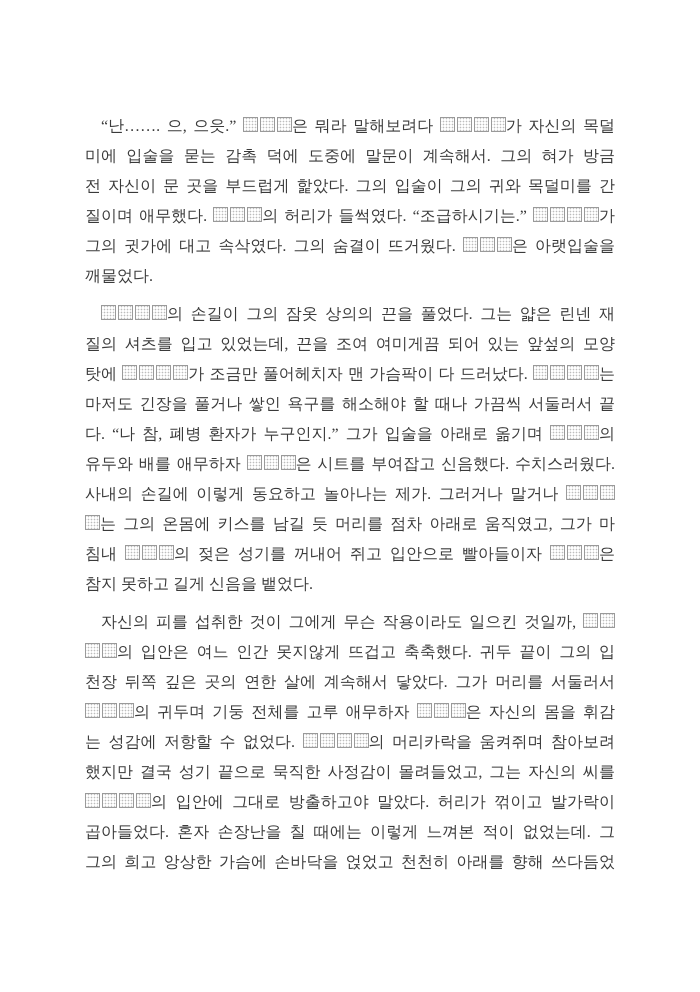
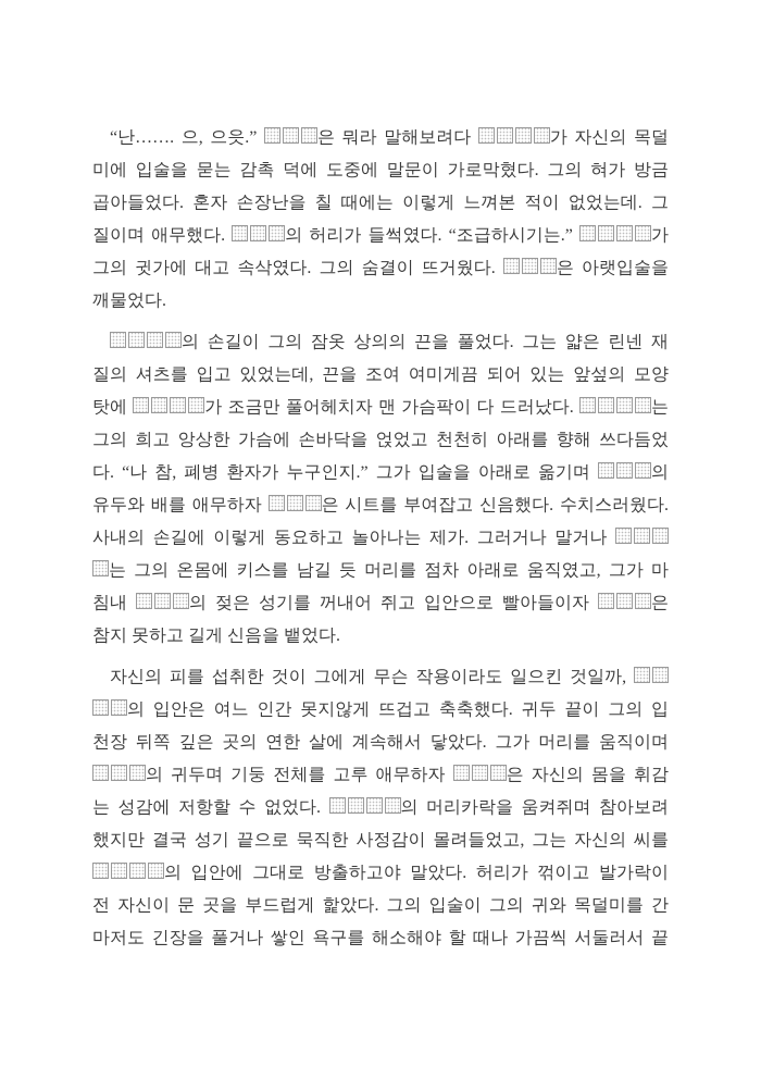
  “난……. 으, 으읏.” 은 뭐라 말해보려다 가 자신의 목덜
- 미에 입술을 묻는 감촉 덕에 도중에 말문이 계속해서. 그의 혀가 방금
+ 미에 입술을 묻는 감촉 덕에 도중에 말문이 가로막혔다. 그의 혀가 방금
- 전 자신이 문 곳을 부드럽게 핥았다. 그의 입술이 그의 귀와 목덜미를 간
+ 곱아들었다. 혼자 손장난을 칠 때에는 이렇게 느껴본 적이 없었는데. 그
  질이며 애무했다. 의 허리가 들썩였다. “조급하시기는.” 가
  그의 귓가에 대고 속삭였다. 그의 숨결이 뜨거웠다. 은 아랫입술을
  깨물었다.
  의 손길이 그의 잠옷 상의의 끈을 풀었다. 그는 얇은 린넨 재
  질의 셔츠를 입고 있었는데, 끈을 조여 여미게끔 되어 있는 앞섶의 모양
  탓에 가 조금만 풀어헤치자 맨 가슴팍이 다 드러났다. 는
- 마저도 긴장을 풀거나 쌓인 욕구를 해소해야 할 때나 가끔씩 서둘러서 끝
+ 그의 희고 앙상한 가슴에 손바닥을 얹었고 천천히 아래를 향해 쓰다듬었
  다. “나 참, 폐병 환자가 누구인지.” 그가 입술을 아래로 옮기며 의
  유두와 배를 애무하자 은 시트를 부여잡고 신음했다. 수치스러웠다.
  사내의 손길에 이렇게 동요하고 놀아나는 제가. 그러거나 말거나
  는 그의 온몸에 키스를 남길 듯 머리를 점차 아래로 움직였고, 그가 마
  침내 의 젖은 성기를 꺼내어 쥐고 입안으로 빨아들이자 은
  참지 못하고 길게 신음을 뱉었다.
  자신의 피를 섭취한 것이 그에게 무슨 작용이라도 일으킨 것일까,
  의 입안은 여느 인간 못지않게 뜨겁고 축축했다. 귀두 끝이 그의 입
- 천장 뒤쪽 깊은 곳의 연한 살에 계속해서 닿았다. 그가 머리를 서둘러서
+ 천장 뒤쪽 깊은 곳의 연한 살에 계속해서 닿았다. 그가 머리를 움직이며
  의 귀두며 기둥 전체를 고루 애무하자 은 자신의 몸을 휘감
  는 성감에 저항할 수 없었다. 의 머리카락을 움켜쥐며 참아보려
  했지만 결국 성기 끝으로 묵직한 사정감이 몰려들었고, 그는 자신의 씨를
  의 입안에 그대로 방출하고야 말았다. 허리가 꺾이고 발가락이
- 곱아들었다. 혼자 손장난을 칠 때에는 이렇게 느껴본 적이 없었는데. 그
+ 전 자신이 문 곳을 부드럽게 핥았다. 그의 입술이 그의 귀와 목덜미를 간
- 그의 희고 앙상한 가슴에 손바닥을 얹었고 천천히 아래를 향해 쓰다듬었
+ 마저도 긴장을 풀거나 쌓인 욕구를 해소해야 할 때나 가끔씩 서둘러서 끝
